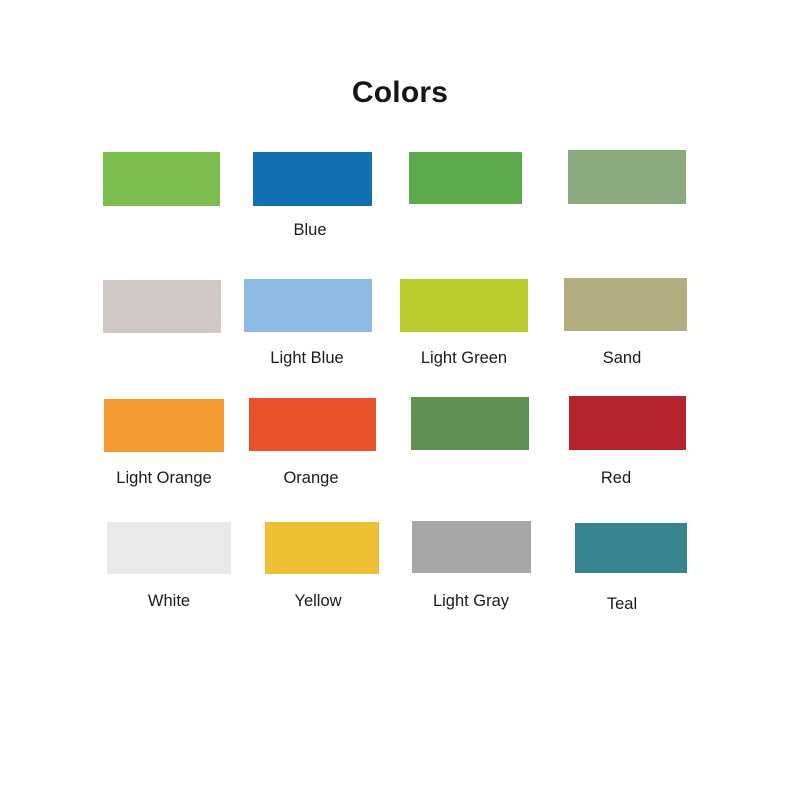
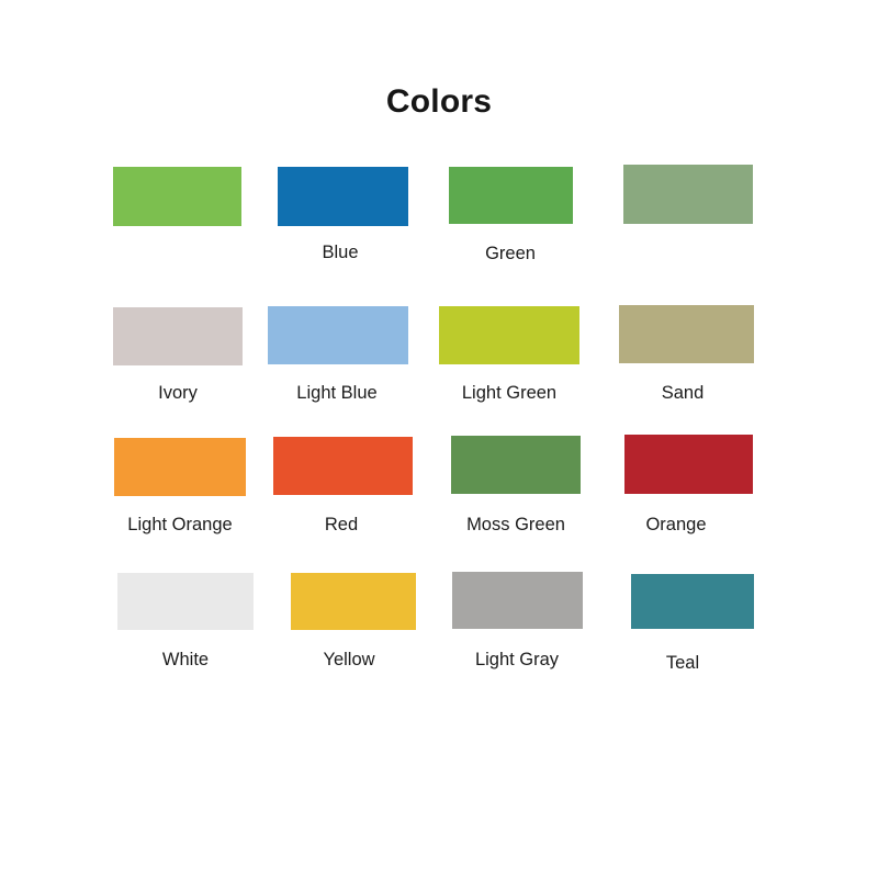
  Colors
  Blue
+ Green
+ Ivory
  Light Blue
  Light Green
  Sand
  Light Orange
- Orange
+ Red
+ Moss Green
- Red
+ Orange
  White
  Yellow
  Light Gray
  Teal
